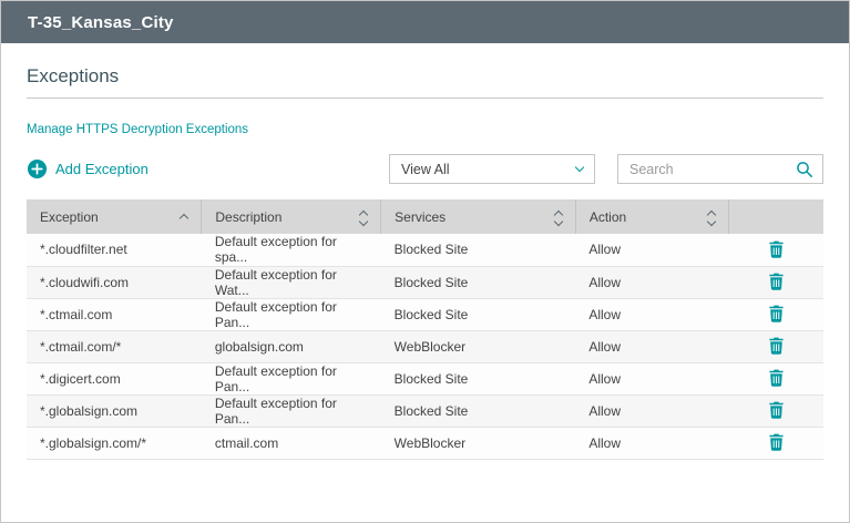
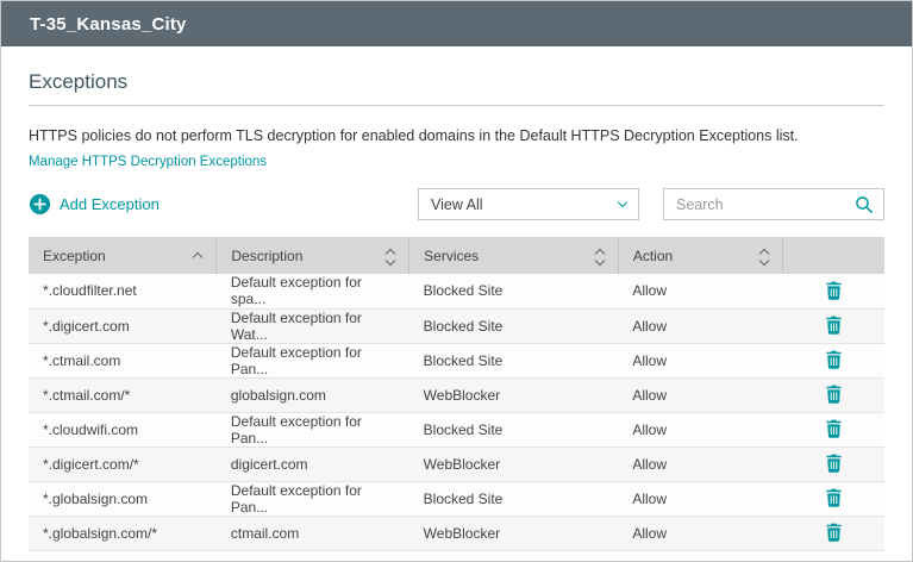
  T-35_Kansas_City
  Exceptions
+ HTTPS policies do not perform TLS decryption for enabled domains in the Default HTTPS Decryption Exceptions list.
  Manage HTTPS Decryption Exceptions
  Add Exception
  View All
  Search
  Exception	Description	Services	Action
  *.cloudfilter.net	Default exception for spa...	Blocked Site	Allow
- *.cloudwifi.com	Default exception for Wat...	Blocked Site	Allow
+ *.digicert.com	Default exception for Wat...	Blocked Site	Allow
  *.ctmail.com	Default exception for Pan...	Blocked Site	Allow
  *.ctmail.com/*	globalsign.com	WebBlocker	Allow
- *.digicert.com	Default exception for Pan...	Blocked Site	Allow
+ *.cloudwifi.com	Default exception for Pan...	Blocked Site	Allow
+ *.digicert.com/*	digicert.com	WebBlocker	Allow
  *.globalsign.com	Default exception for Pan...	Blocked Site	Allow
  *.globalsign.com/*	ctmail.com	WebBlocker	Allow
